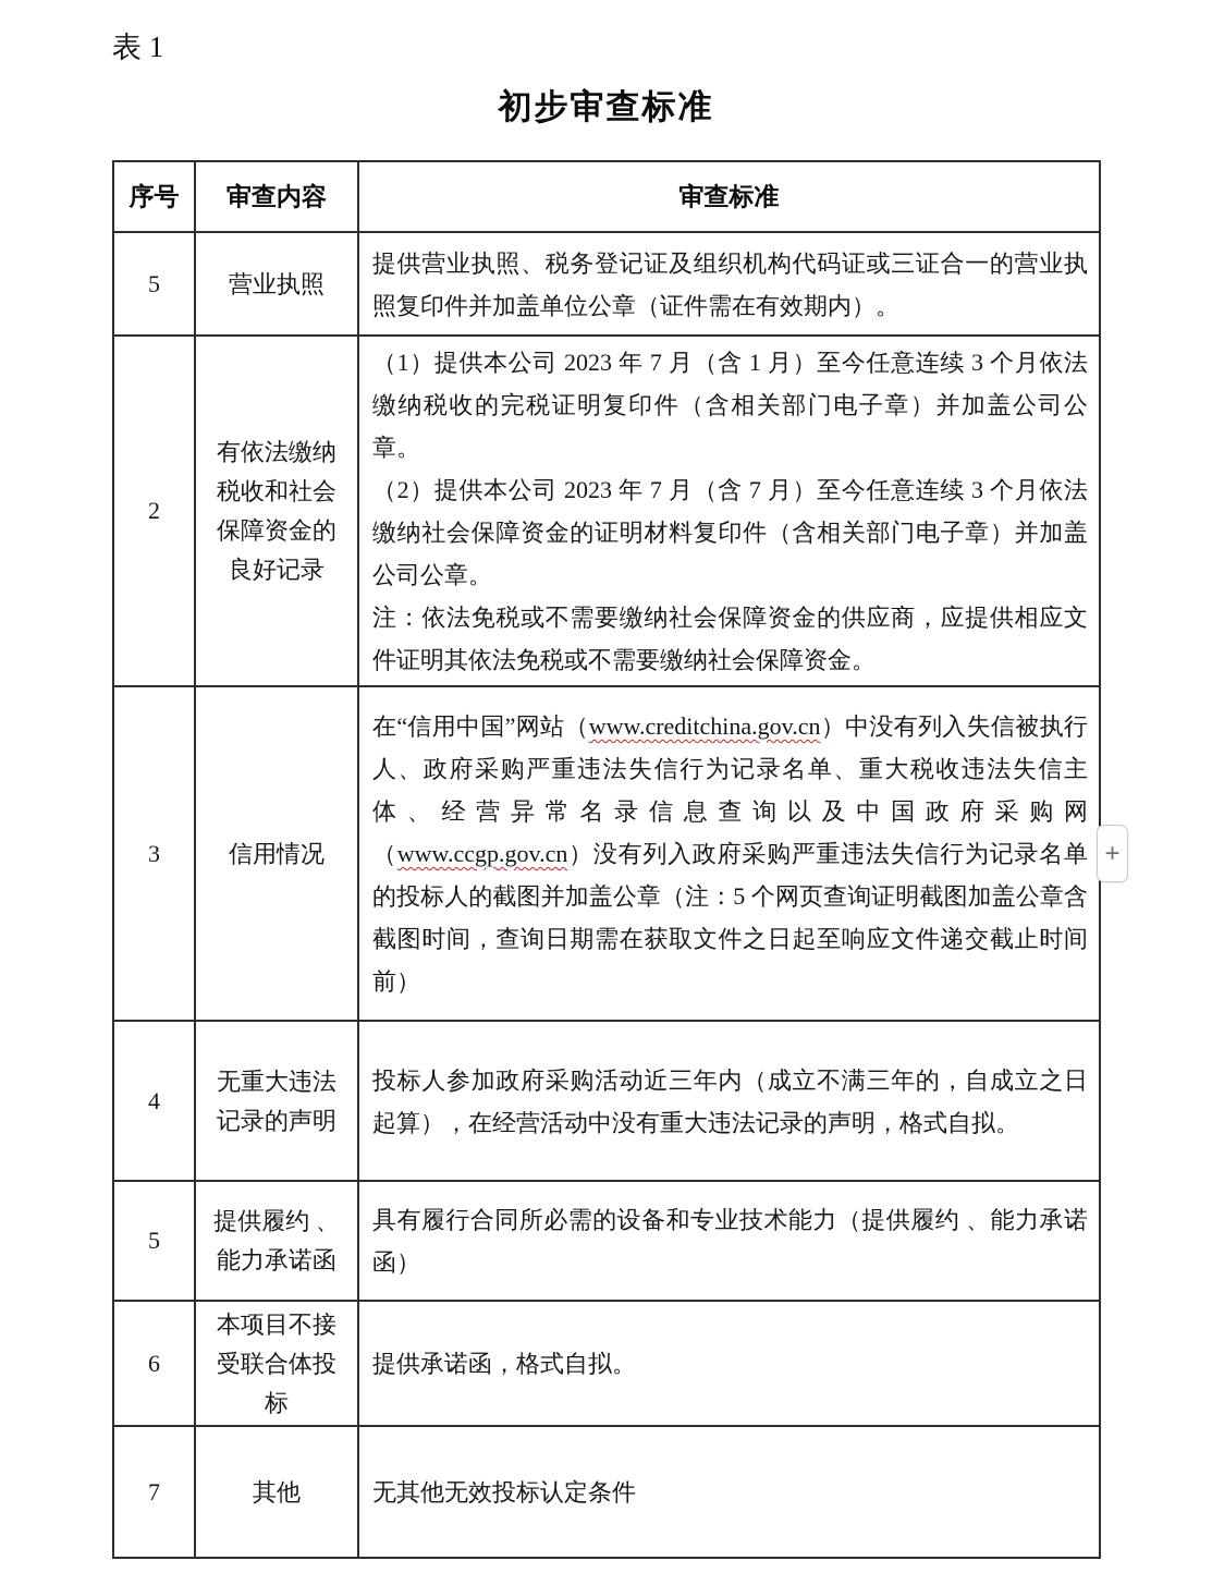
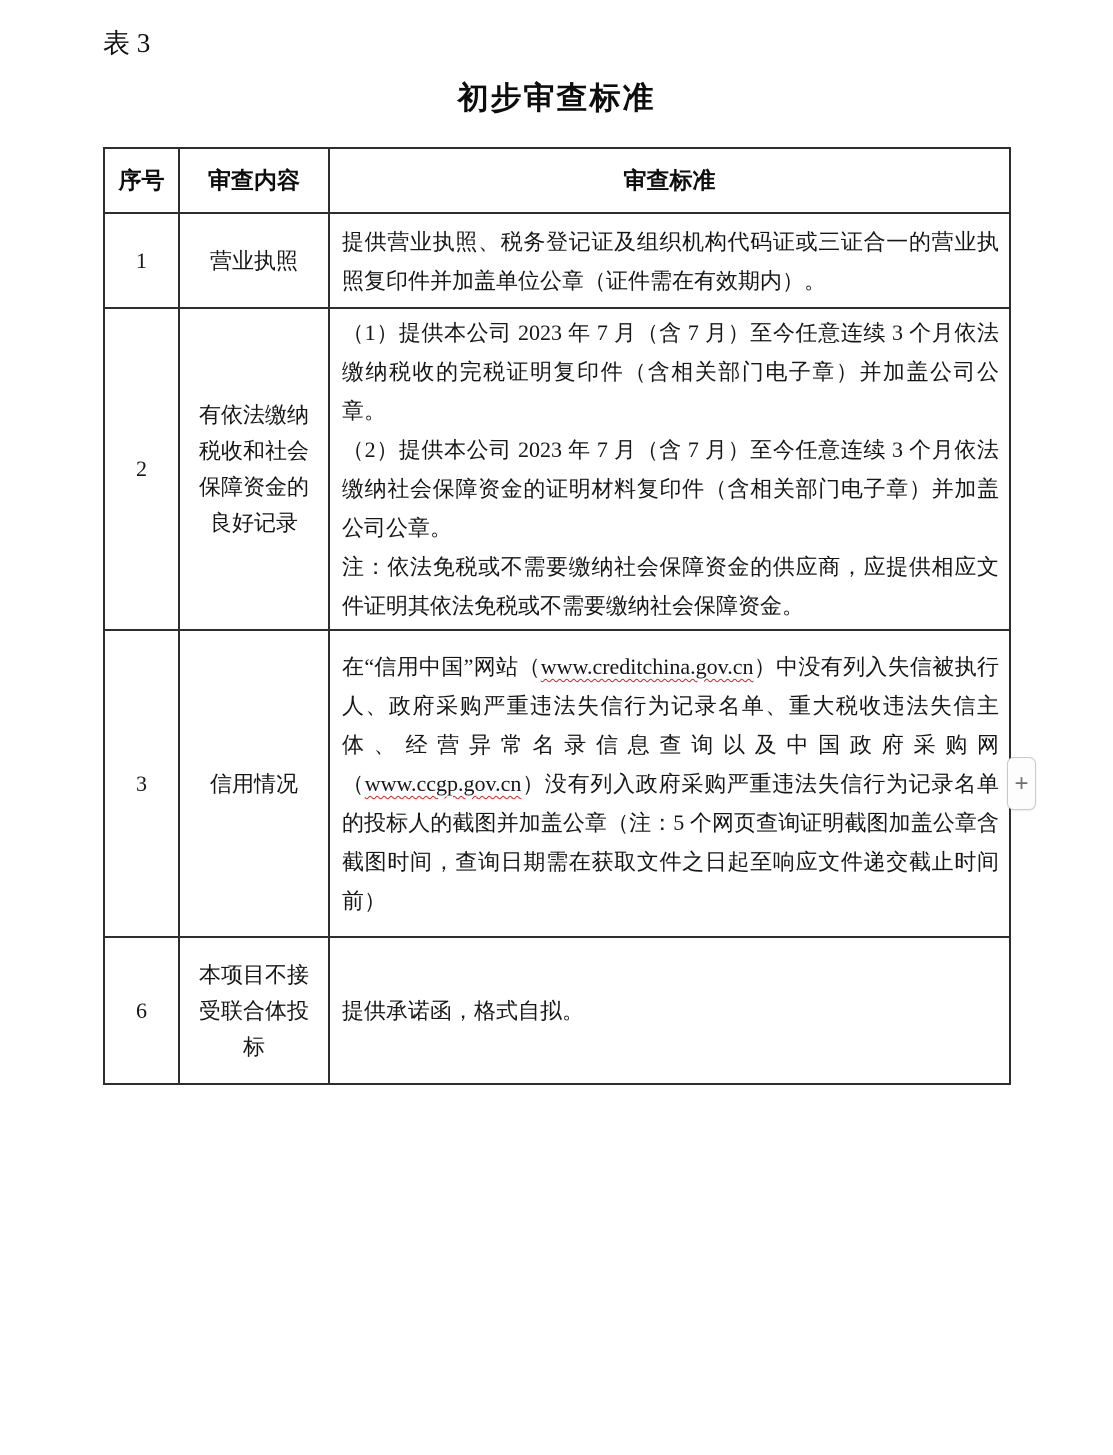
- 表 1
+ 表 3
  初步审查标准
  序号	审查内容	审查标准
- 5	营业执照	提供营业执照、税务登记证及组织机构代码证或三证合一的营业执照复印件并加盖单位公章（证件需在有效期内）。
+ 1	营业执照	提供营业执照、税务登记证及组织机构代码证或三证合一的营业执照复印件并加盖单位公章（证件需在有效期内）。
- 2	有依法缴纳税收和社会保障资金的良好记录	（1）提供本公司 2023 年 7 月（含 1 月）至今任意连续 3 个月依法缴纳税收的完税证明复印件（含相关部门电子章）并加盖公司公章。（2）提供本公司 2023 年 7 月（含 7 月）至今任意连续 3 个月依法缴纳社会保障资金的证明材料复印件（含相关部门电子章）并加盖公司公章。注：依法免税或不需要缴纳社会保障资金的供应商，应提供相应文件证明其依法免税或不需要缴纳社会保障资金。
+ 2	有依法缴纳税收和社会保障资金的良好记录	（1）提供本公司 2023 年 7 月（含 7 月）至今任意连续 3 个月依法缴纳税收的完税证明复印件（含相关部门电子章）并加盖公司公章。（2）提供本公司 2023 年 7 月（含 7 月）至今任意连续 3 个月依法缴纳社会保障资金的证明材料复印件（含相关部门电子章）并加盖公司公章。注：依法免税或不需要缴纳社会保障资金的供应商，应提供相应文件证明其依法免税或不需要缴纳社会保障资金。
  3	信用情况	在“信用中国”网站（www.creditchina.gov.cn）中没有列入失信被执行人、政府采购严重违法失信行为记录名单、重大税收违法失信主体、经营异常名录信息查询以及中国政府采购网（www.ccgp.gov.cn）没有列入政府采购严重违法失信行为记录名单的投标人的截图并加盖公章（注：5 个网页查询证明截图加盖公章含截图时间，查询日期需在获取文件之日起至响应文件递交截止时间前）
- 4	无重大违法记录的声明	投标人参加政府采购活动近三年内（成立不满三年的，自成立之日起算），在经营活动中没有重大违法记录的声明，格式自拟。
- 5	提供履约 、能力承诺函	具有履行合同所必需的设备和专业技术能力（提供履约 、能力承诺函）
  6	本项目不接受联合体投标	提供承诺函，格式自拟。
- 7	其他	无其他无效投标认定条件
  +
